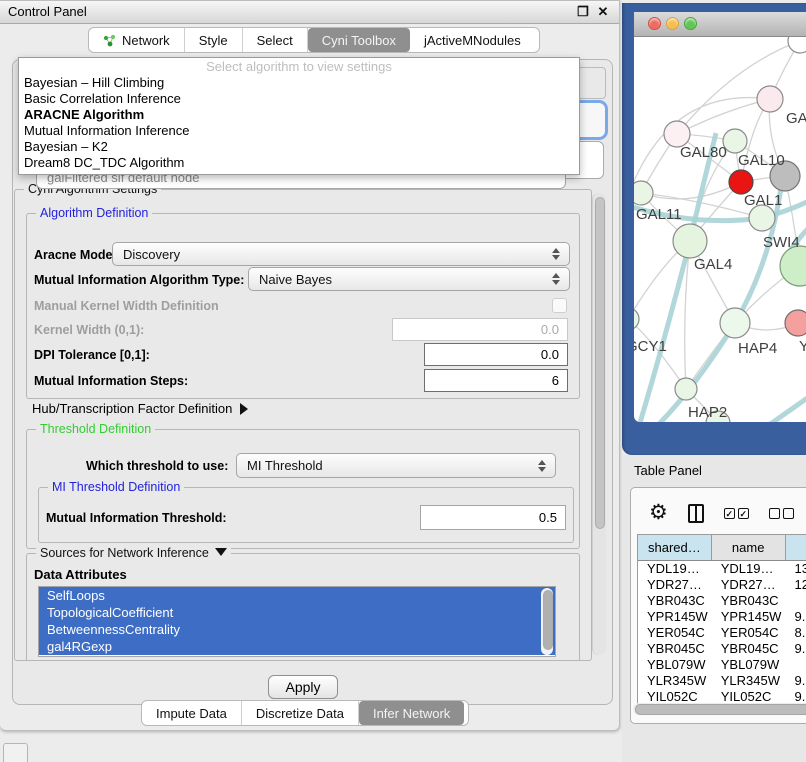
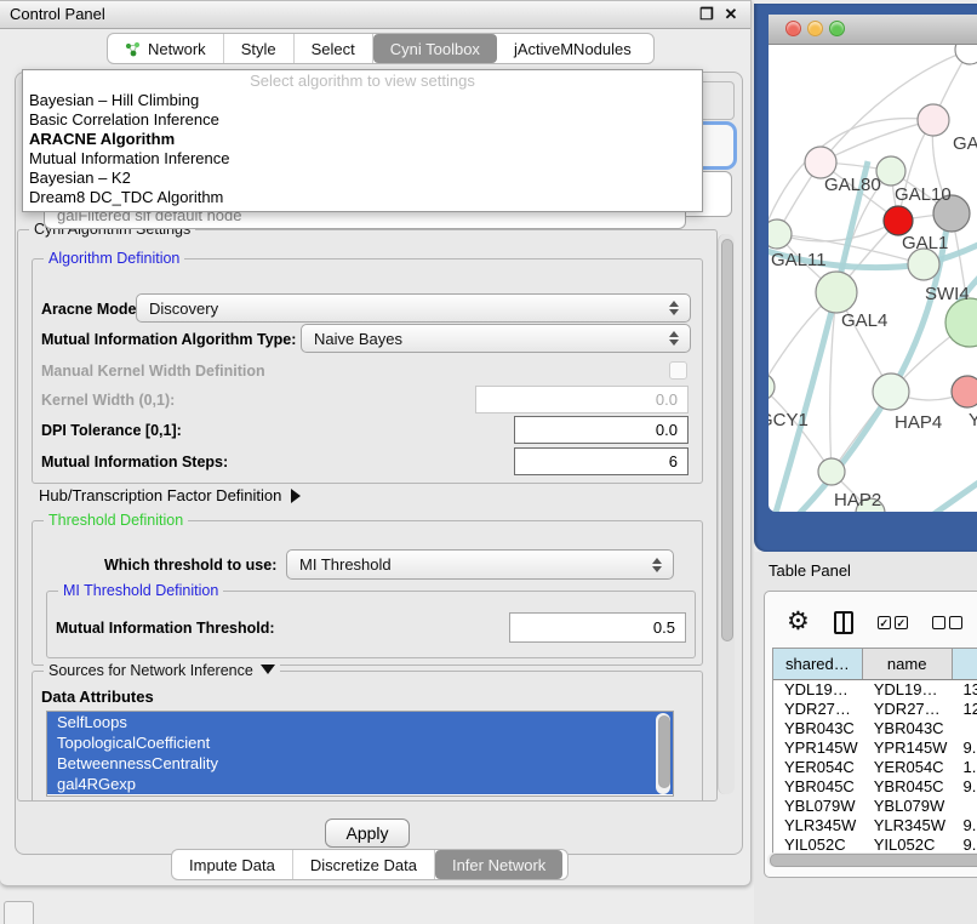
  Control Panel
  ❐
  ✕
  Network
  Style
  Select
  Cyni Toolbox
  jActiveMNodules
  galFiltered sif default node
  Select algorithm to view settings
  Bayesian – Hill Climbing
  Basic Correlation Inference
  ARACNE Algorithm
  Mutual Information Inference
  Bayesian – K2
  Dream8 DC_TDC Algorithm
  Algorithm Definition
  Aracne Mode
  Discovery
  Mutual Information Algorithm Type:
  Naive Bayes
  Manual Kernel Width Definition
  Kernel Width (0,1):
  0.0
  DPI Tolerance [0,1]:
  0.0
  Mutual Information Steps:
  6
  Hub/Transcription Factor Definition
  Threshold Definition
  Which threshold to use:
  MI Threshold
  MI Threshold Definition
  Mutual Information Threshold:
  0.5
  Sources for Network Inference
  Data Attributes
  SelfLoops
  TopologicalCoefficient
  BetweennessCentrality
  gal4RGexp
  Apply
  Impute Data
  Discretize Data
  Infer Network
  GAL80
  GAL10
  GAL1
  GAL11
  SWI4
  GAL4
  CY1
  HAP4
  Y
  HAP2
  Table Panel
  ⚙
  ✓
  ✓
  shared…
  name
  YDL19…
  YDL19…
  13
  YDR27…
  YDR27…
  12
  YBR043C
  YBR043C
  YPR145W
  YPR145W
  9.
  YER054C
  YER054C
- 8.
+ 1.
  YBR045C
  YBR045C
  9.
  YBL079W
  YBL079W
  YLR345W
  YLR345W
  9.
  YIL052C
  YIL052C
  9.
